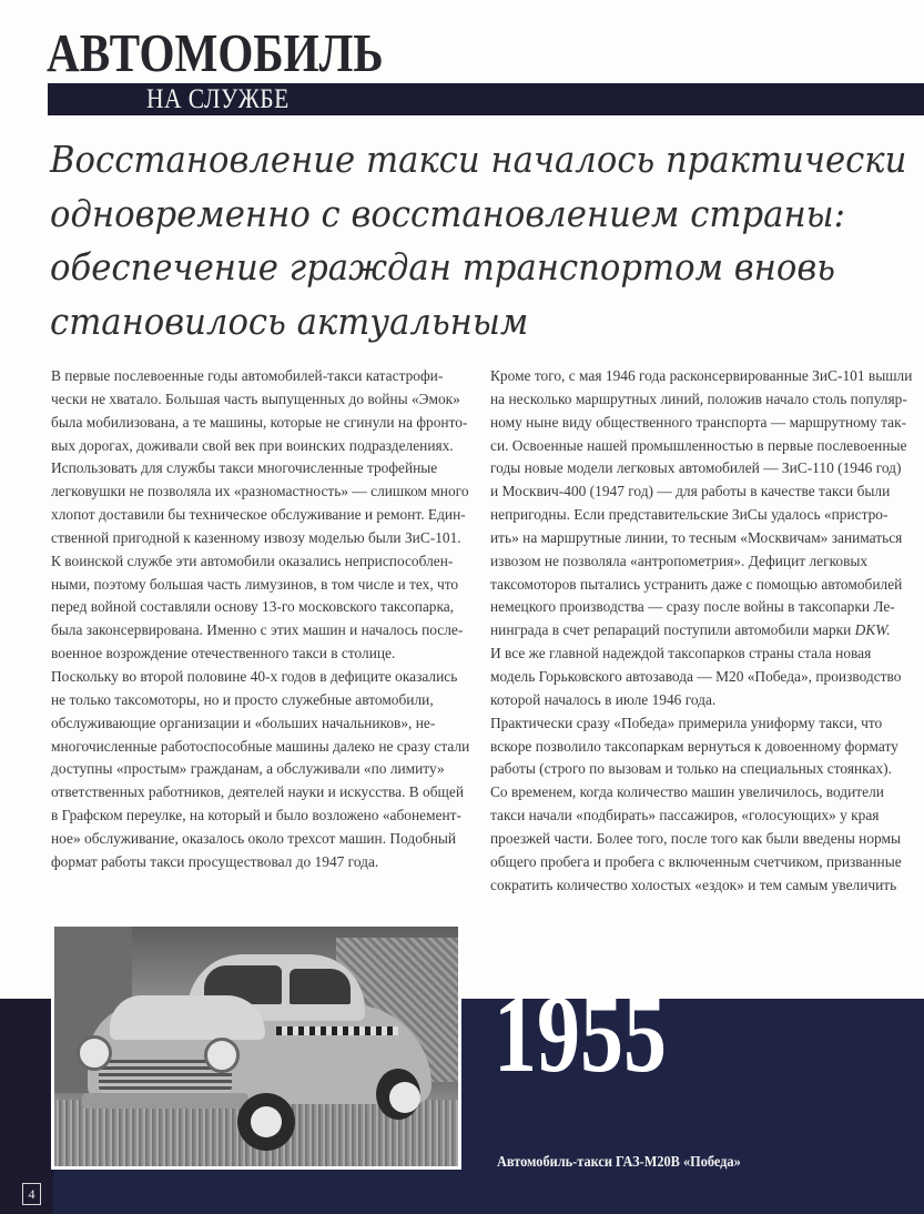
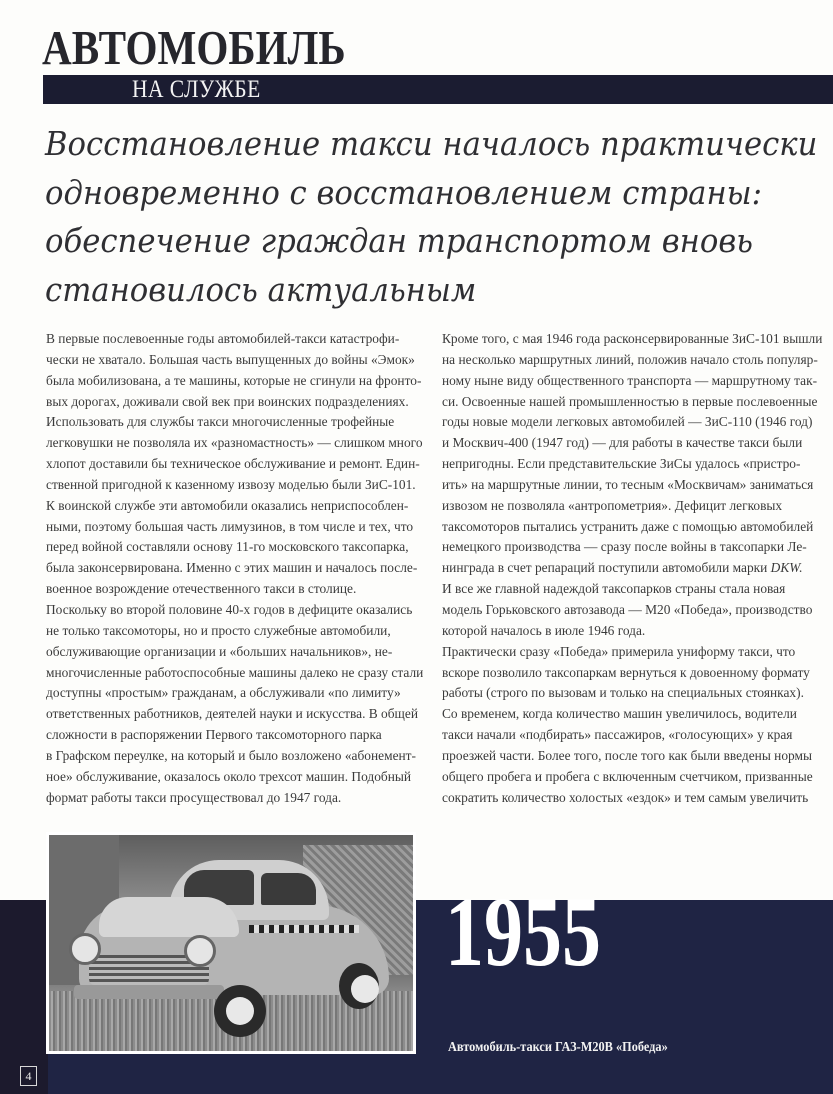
  АВТОМОБИЛЬ
  НА СЛУЖБЕ
  Восстановление такси началось практически
  одновременно с восстановлением страны:
  обеспечение граждан транспортом вновь
  становилось актуальным
  В первые послевоенные годы автомобилей-такси катастрофи-
  чески не хватало. Большая часть выпущенных до войны «Эмок»
  была мобилизована, а те машины, которые не сгинули на фронто-
  вых дорогах, доживали свой век при воинских подразделениях.
  Использовать для службы такси многочисленные трофейные
  легковушки не позволяла их «разномастность» — слишком много
  хлопот доставили бы техническое обслуживание и ремонт. Един-
  ственной пригодной к казенному извозу моделью были ЗиС-101.
  К воинской службе эти автомобили оказались неприспособлен-
  ными, поэтому большая часть лимузинов, в том числе и тех, что
- перед войной составляли основу 13-го московского таксопарка,
+ перед войной составляли основу 11-го московского таксопарка,
  была законсервирована. Именно с этих машин и началось после-
  военное возрождение отечественного такси в столице.
  Поскольку во второй половине 40-х годов в дефиците оказались
  не только таксомоторы, но и просто служебные автомобили,
  обслуживающие организации и «больших начальников», не-
  многочисленные работоспособные машины далеко не сразу стали
  доступны «простым» гражданам, а обслуживали «по лимиту»
  ответственных работников, деятелей науки и искусства. В общей
+ сложности в распоряжении Первого таксомоторного парка
  в Графском переулке, на который и было возложено «абонемент-
  ное» обслуживание, оказалось около трехсот машин. Подобный
  формат работы такси просуществовал до 1947 года.
  Кроме того, с мая 1946 года расконсервированные ЗиС-101 вышли
  на несколько маршрутных линий, положив начало столь популяр-
  ному ныне виду общественного транспорта — маршрутному так-
  си. Освоенные нашей промышленностью в первые послевоенные
  годы новые модели легковых автомобилей — ЗиС-110 (1946 год)
  и Москвич-400 (1947 год) — для работы в качестве такси были
  непригодны. Если представительские ЗиСы удалось «пристро-
  ить» на маршрутные линии, то тесным «Москвичам» заниматься
  извозом не позволяла «антропометрия». Дефицит легковых
  таксомоторов пытались устранить даже с помощью автомобилей
  немецкого производства — сразу после войны в таксопарки Ле-
  нинграда в счет репараций поступили автомобили марки DKW.
  И все же главной надеждой таксопарков страны стала новая
  модель Горьковского автозавода — М20 «Победа», производство
  которой началось в июле 1946 года.
  Практически сразу «Победа» примерила униформу такси, что
  вскоре позволило таксопаркам вернуться к довоенному формату
  работы (строго по вызовам и только на специальных стоянках).
  Со временем, когда количество машин увеличилось, водители
  такси начали «подбирать» пассажиров, «голосующих» у края
  проезжей части. Более того, после того как были введены нормы
  общего пробега и пробега с включенным счетчиком, призванные
  сократить количество холостых «ездок» и тем самым увеличить
  1955
  Автомобиль-такси ГАЗ-М20В «Победа»
  4
